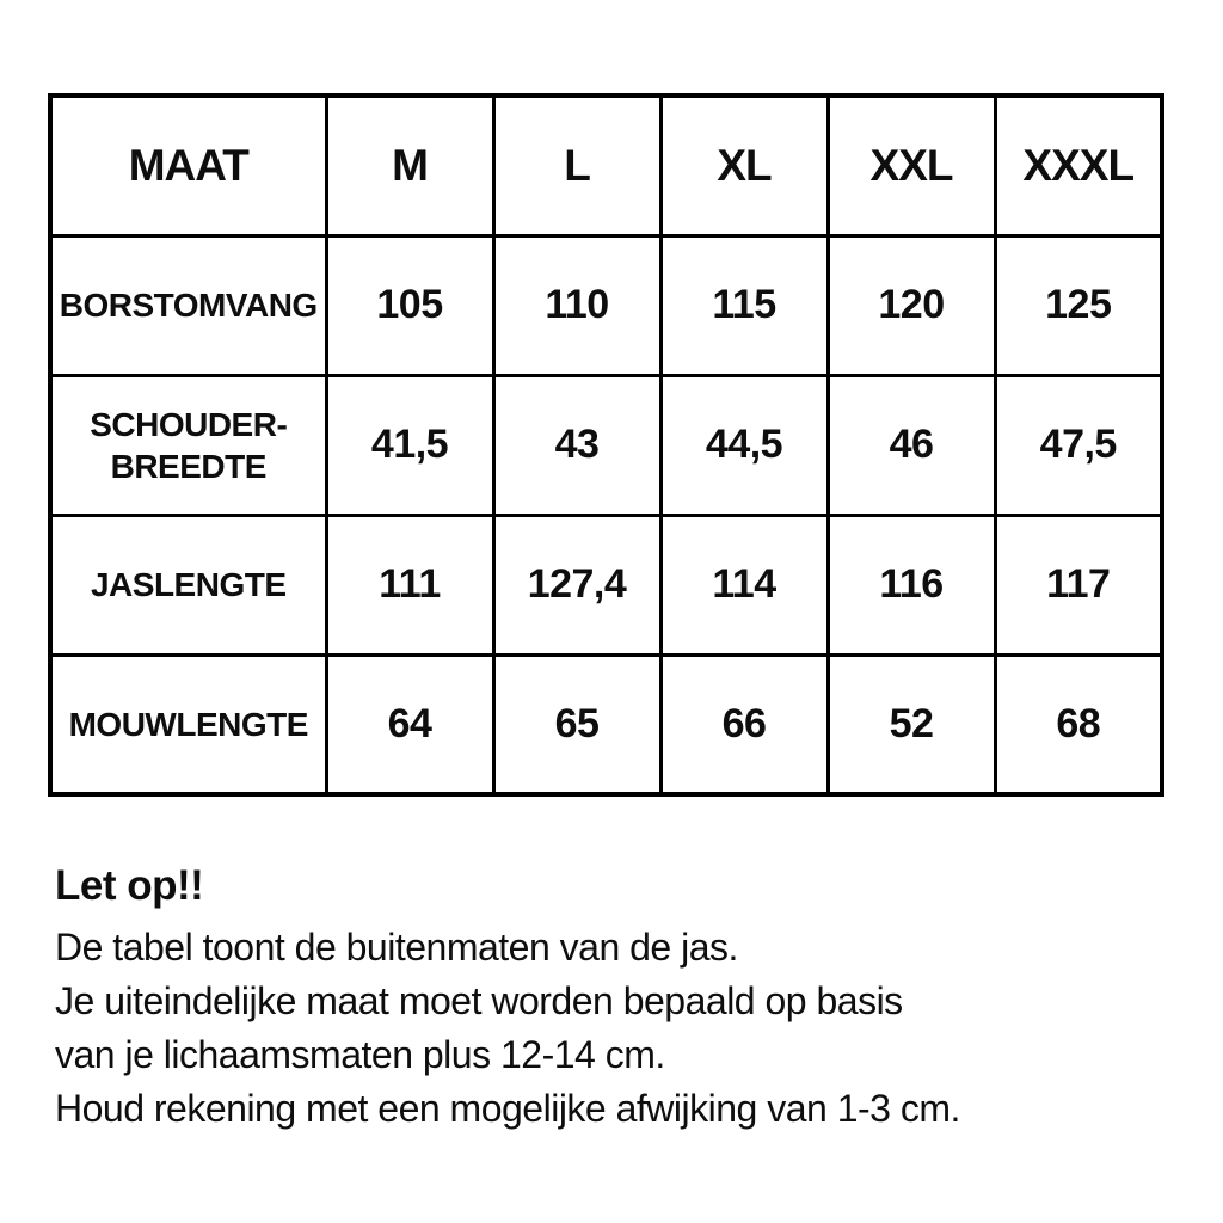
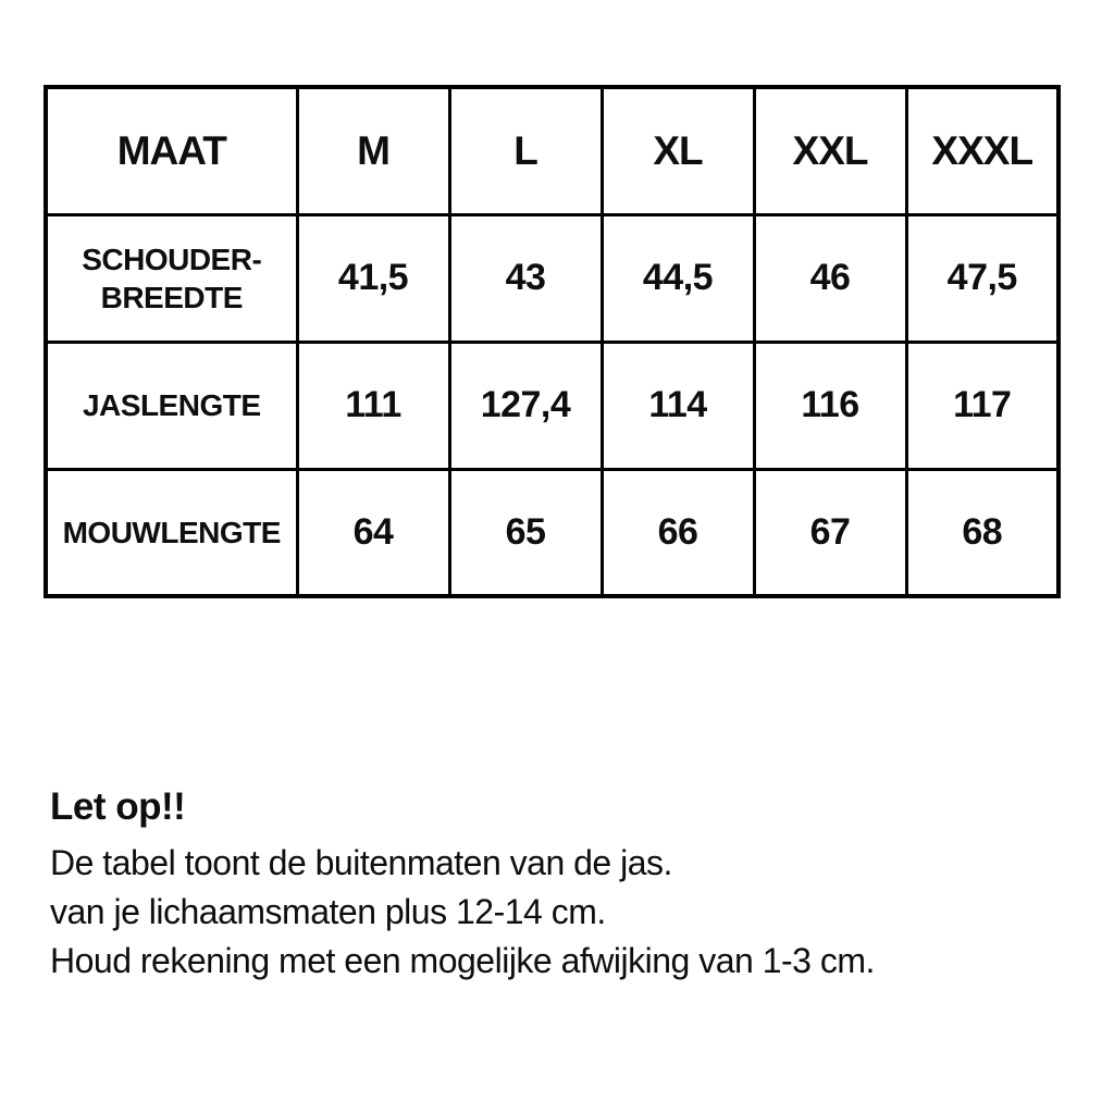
  MAAT	M	L	XL	XXL	XXXL
- BORSTOMVANG	105	110	115	120	125
  SCHOUDER- BREEDTE	41,5	43	44,5	46	47,5
  JASLENGTE	111	127,4	114	116	117
- MOUWLENGTE	64	65	66	52	68
+ MOUWLENGTE	64	65	66	67	68
  Let op!!
  De tabel toont de buitenmaten van de jas.
- Je uiteindelijke maat moet worden bepaald op basis
  van je lichaamsmaten plus 12-14 cm.
  Houd rekening met een mogelijke afwijking van 1-3 cm.
